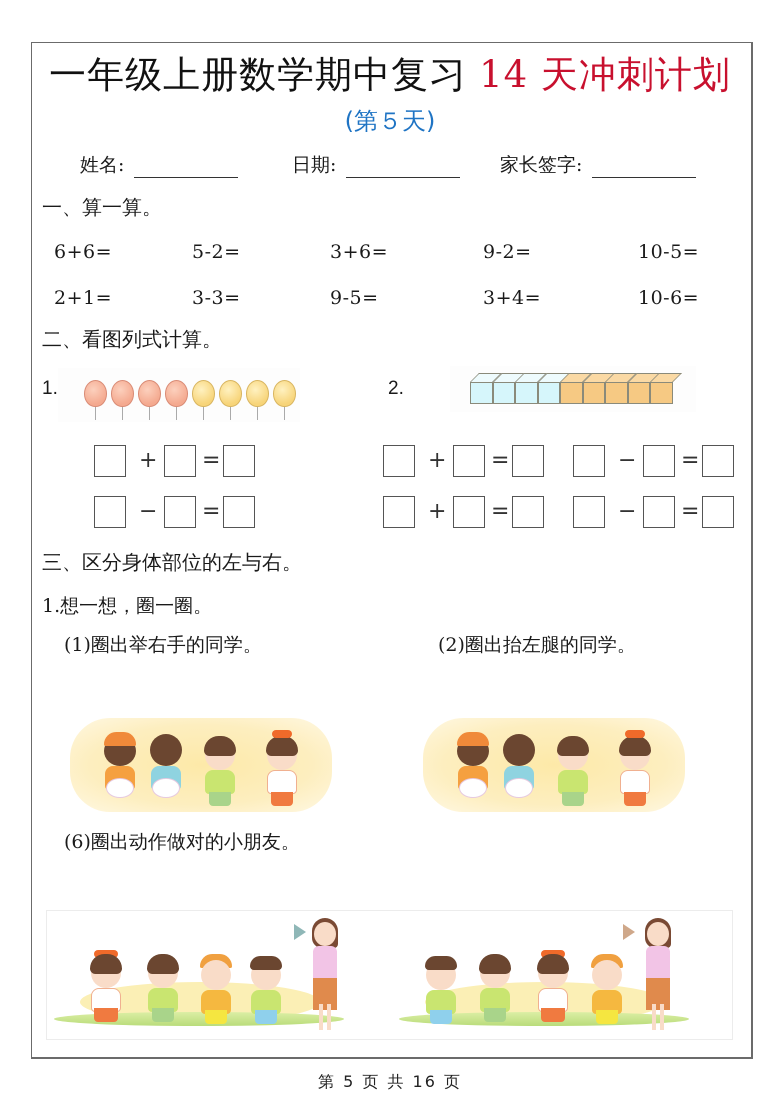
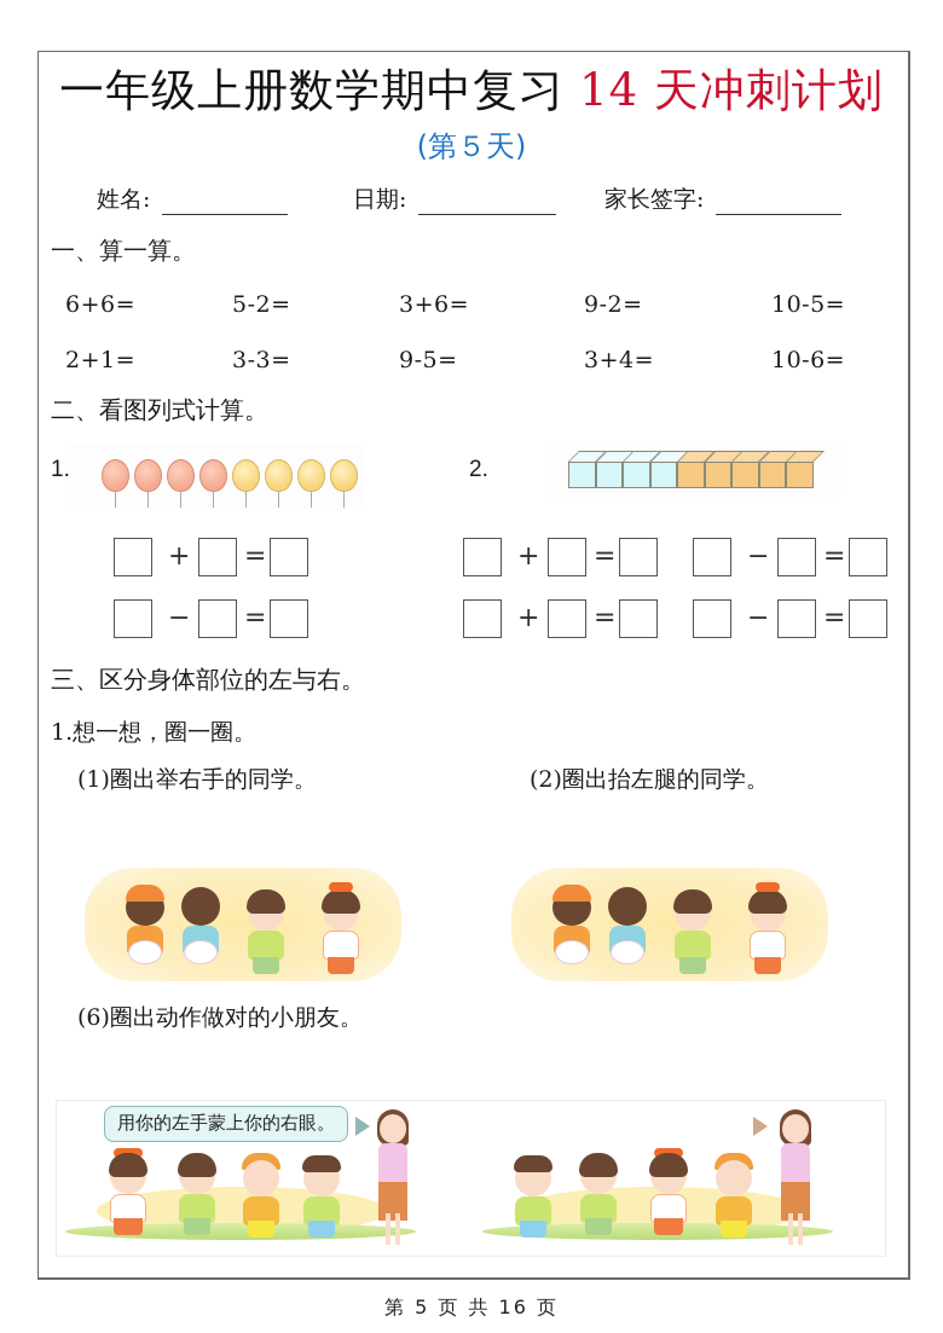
  一年级上册数学期中复习 14 天冲刺计划
  (第５天)
  姓名:
  日期:
  家长签字:
  一、算一算。
  6+6=
  5-2=
  3+6=
  9-2=
  10-5=
  2+1=
  3-3=
  9-5=
  3+4=
  10-6=
  二、看图列式计算。
  1.
  2.
  +
  =
  −
  =
  +
  =
  −
  =
  +
  =
  −
  =
  三、区分身体部位的左与右。
  1.想一想，圈一圈。
  (1)圈出举右手的同学。
  (2)圈出抬左腿的同学。
  (6)圈出动作做对的小朋友。
+ 用你的左手蒙上你的右眼。
  第 5 页 共 16 页
